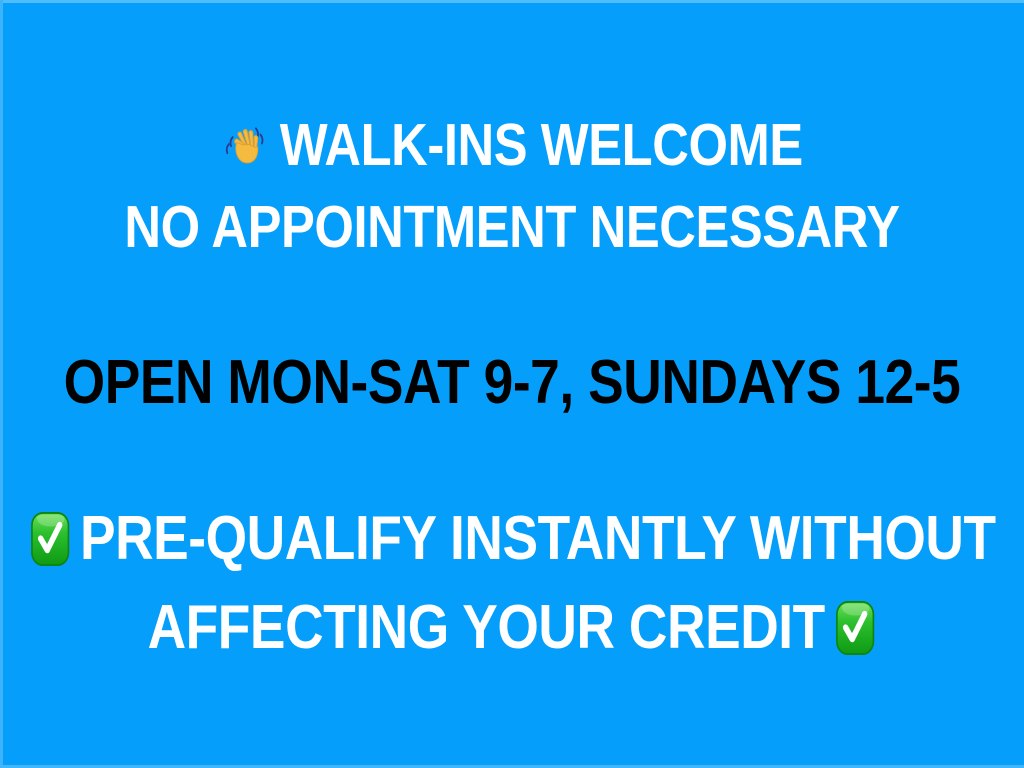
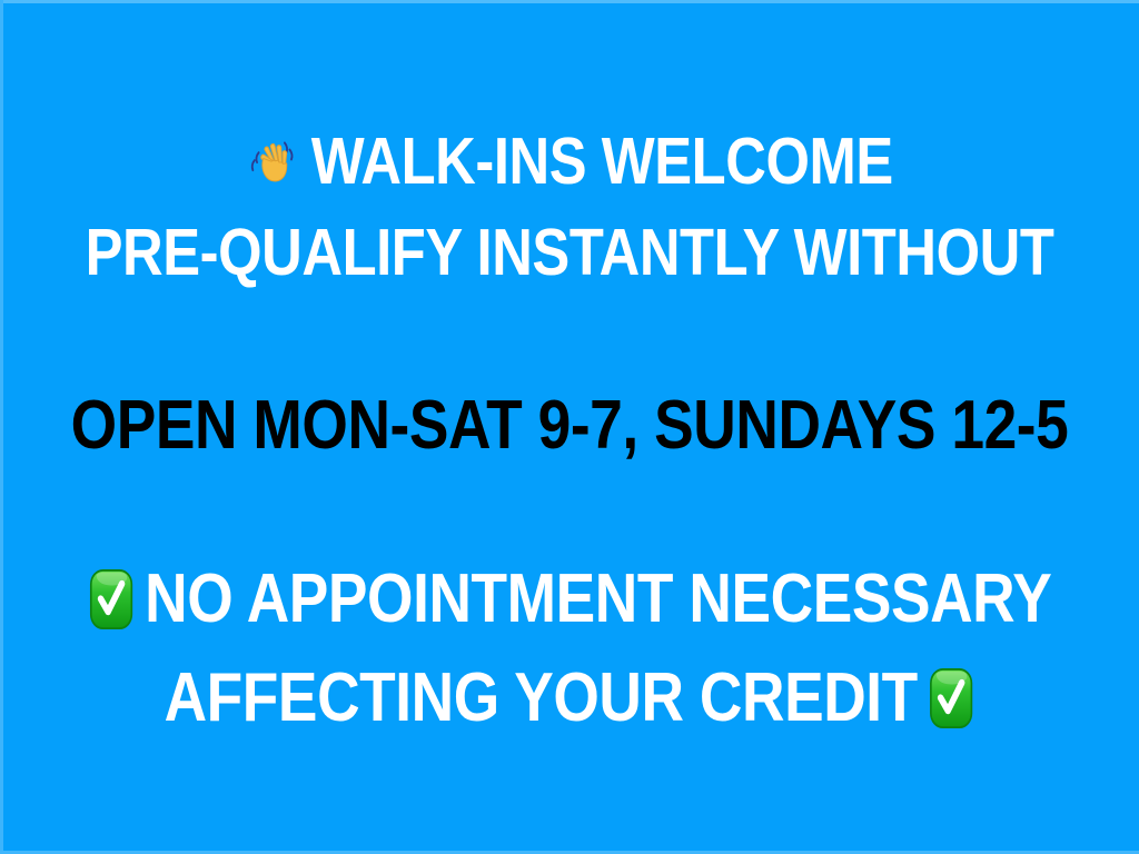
  WALK-INS WELCOME
- NO APPOINTMENT NECESSARY
+ PRE-QUALIFY INSTANTLY WITHOUT
  OPEN MON-SAT 9-7, SUNDAYS 12-5
- PRE-QUALIFY INSTANTLY WITHOUT
+ NO APPOINTMENT NECESSARY
  AFFECTING YOUR CREDIT
